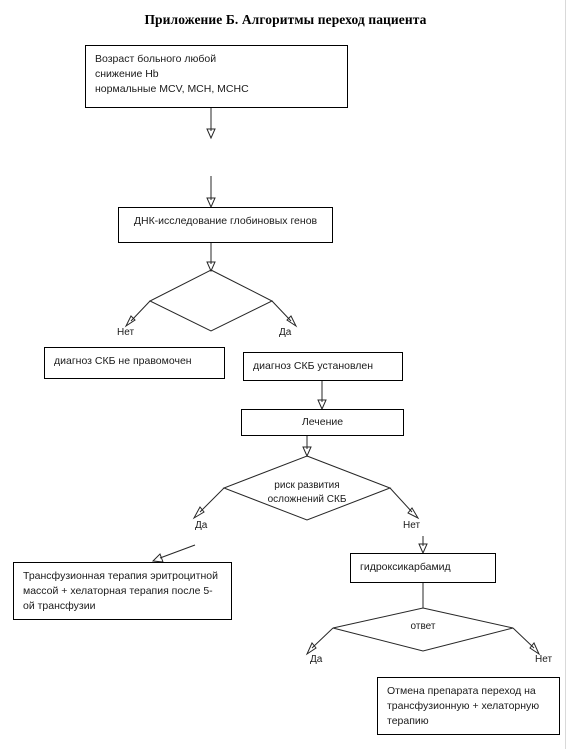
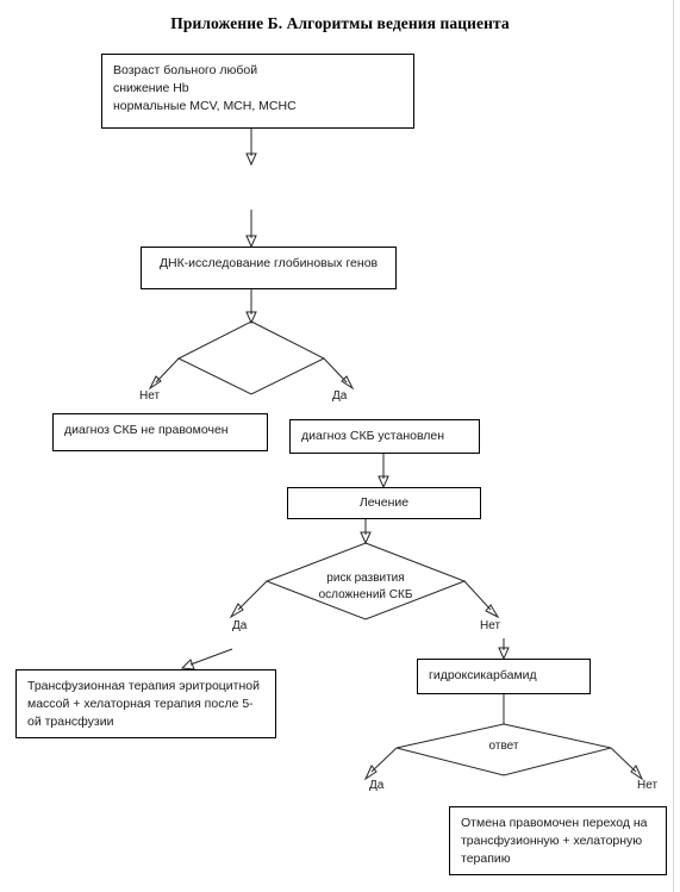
- Приложение Б. Алгоритмы переход пациента
+ Приложение Б. Алгоритмы ведения пациента
  Возраст больного любой
  снижение Hb
  нормальные MCV, MCH, MCHC
  ДНК-исследование глобиновых генов
  Нет
  Да
  диагноз СКБ не правомочен
  диагноз СКБ установлен
  Лечение
  риск развития
  осложнений СКБ
  Да
  Нет
  Трансфузионная терапия эритроцитной массой + хелаторная терапия после 5-ой трансфузии
  гидроксикарбамид
  ответ
  Да
  Нет
- Отмена препарата переход на трансфузионную + хелаторную терапию
+ Отмена правомочен переход на трансфузионную + хелаторную терапию
